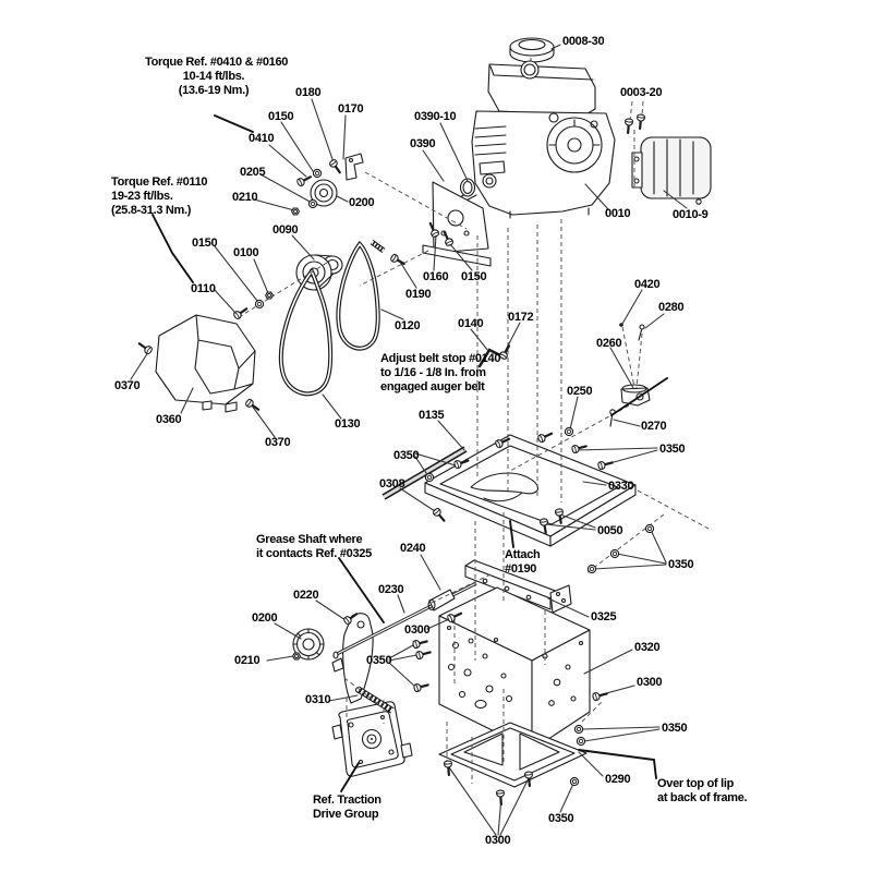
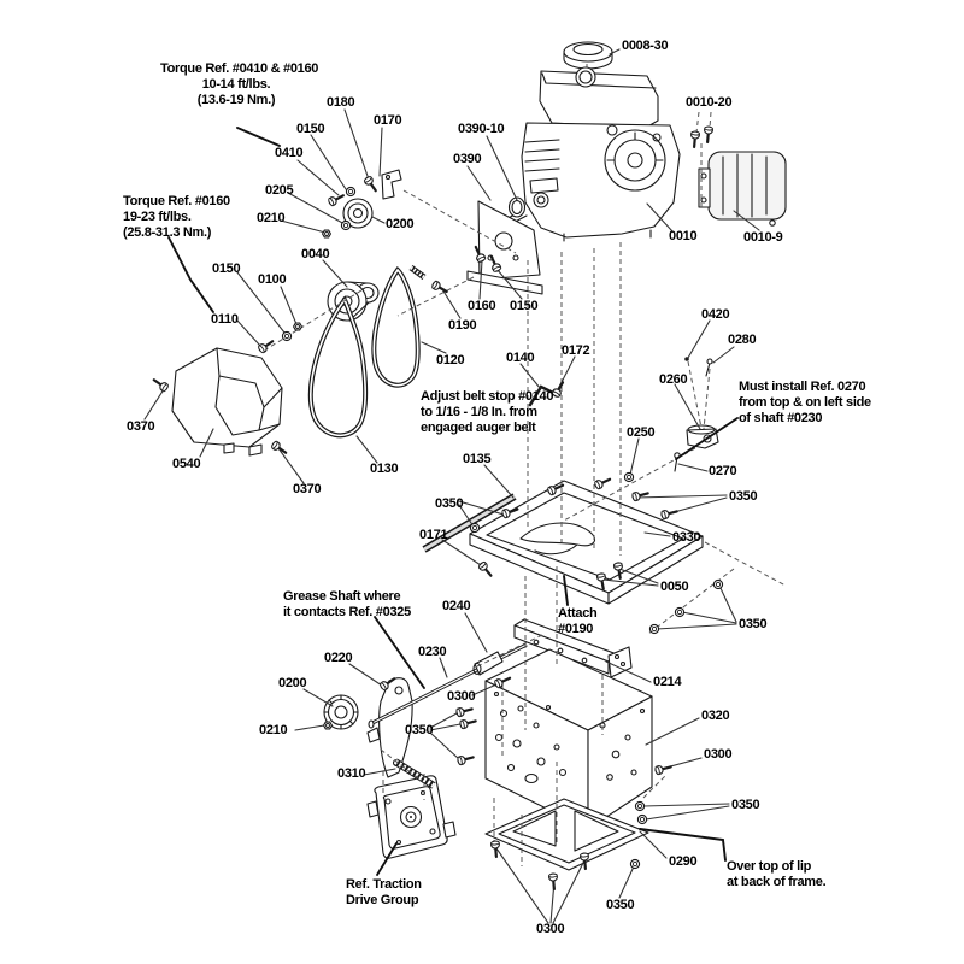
  0008-30
  0180
  0170
  0150
  0390-10
  0410
  0390
- 0003-20
+ 0010-20
  0205
  0200
  0210
  0010
  0010-9
- 0090
+ 0040
  0150
  0100
  0160
  0150
  0110
  0190
  0420
  0280
  0120
  0140
  0172
  0260
  0370
  0250
- 0360
+ 0540
  0135
  0270
  0130
  0370
  0350
  0350
  0330
- 0308
+ 0171
  0050
  0240
  0350
  0220
  0230
  0200
  0300
- 0325
+ 0214
  0210
  0350
  0320
  0300
  0310
  0350
  0290
  0350
  0300
  Torque Ref. #0410 & #0160
  10-14 ft/lbs.
  (13.6-19 Nm.)
- Torque Ref. #0110
+ Torque Ref. #0160
  19-23 ft/lbs.
  (25.8-31.3 Nm.)
+ Must install Ref. 0270
+ from top & on left side
+ of shaft #0230
  Adjust belt stop #0140
  to 1/16 - 1/8 In. from
  engaged auger belt
  Grease Shaft where
  it contacts Ref. #0325
  Attach
  #0190
  Over top of lip
  at back of frame.
  Ref. Traction
  Drive Group
